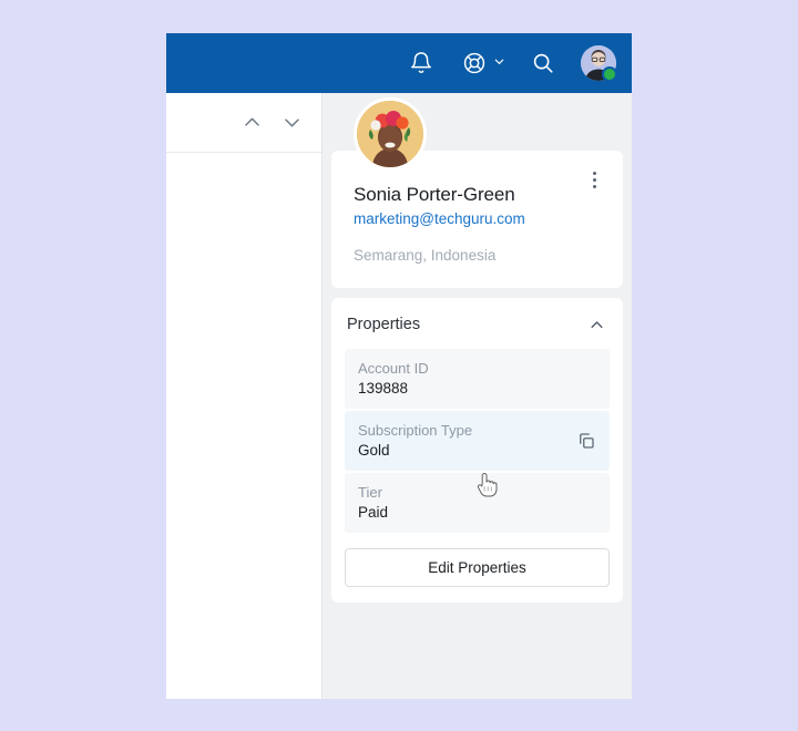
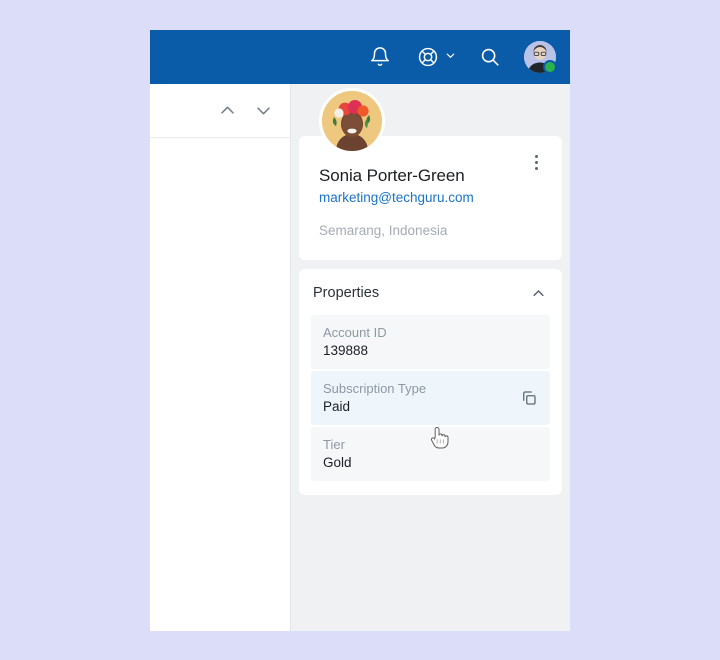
  Sonia Porter-Green
  marketing@techguru.com
  Semarang, Indonesia
  Properties
  Account ID
  139888
  Subscription Type
- Gold
+ Paid
  Tier
- Paid
+ Gold
- Edit Properties
